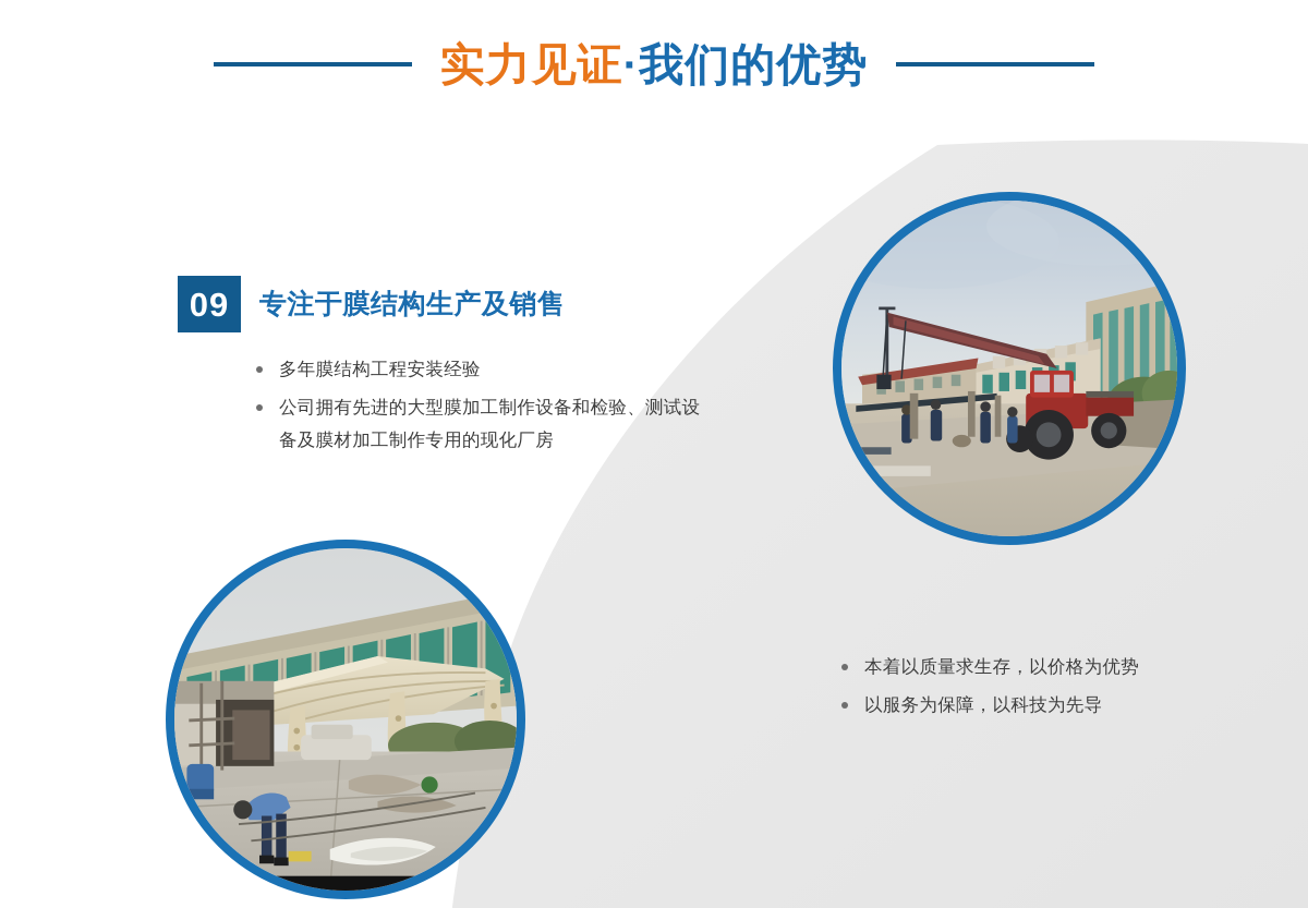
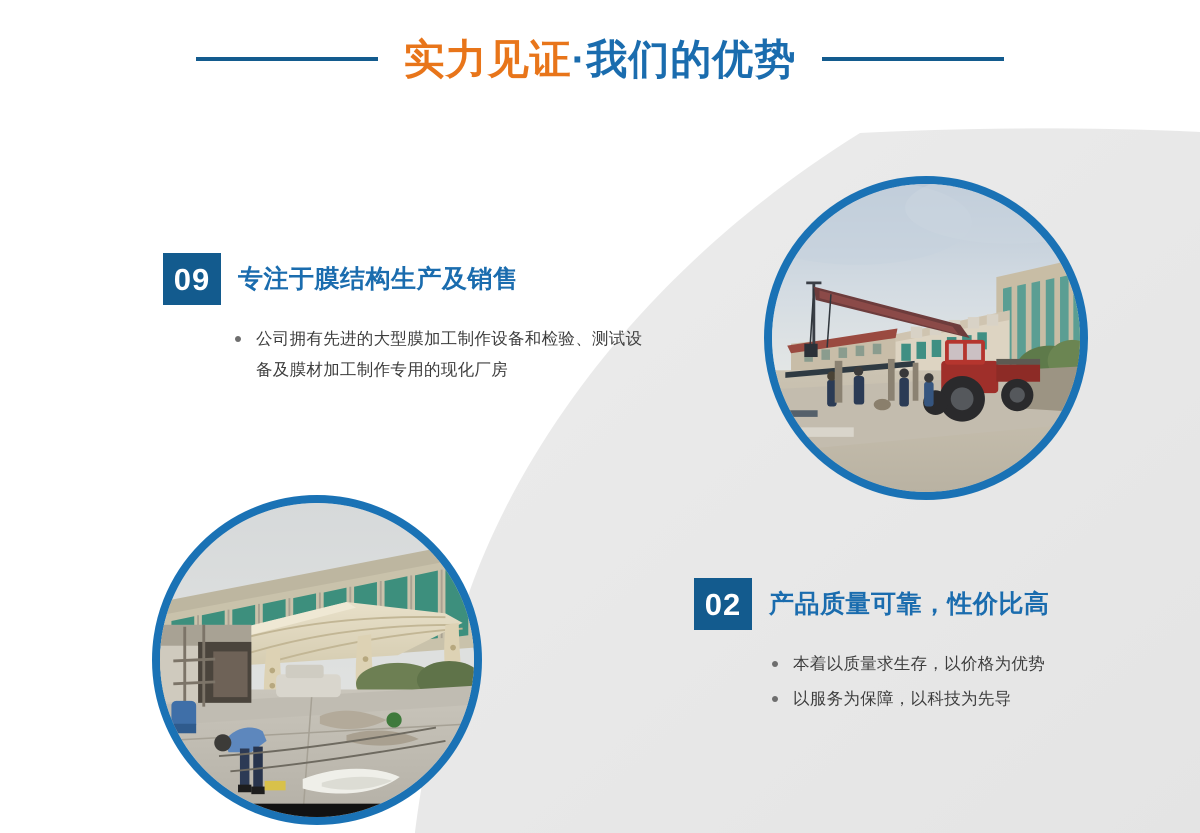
  实力见证·我们的优势
  09
  专注于膜结构生产及销售
- 多年膜结构工程安装经验
  公司拥有先进的大型膜加工制作设备和检验、测试设备及膜材加工制作专用的现化厂房
+ 02
+ 产品质量可靠，性价比高
  本着以质量求生存，以价格为优势
  以服务为保障，以科技为先导
